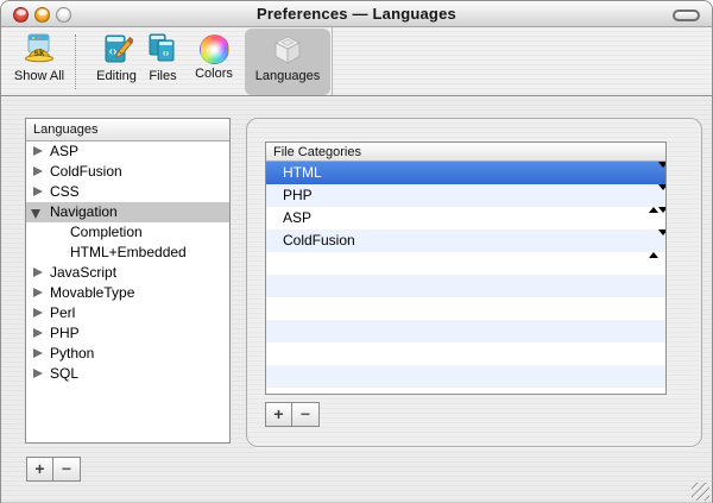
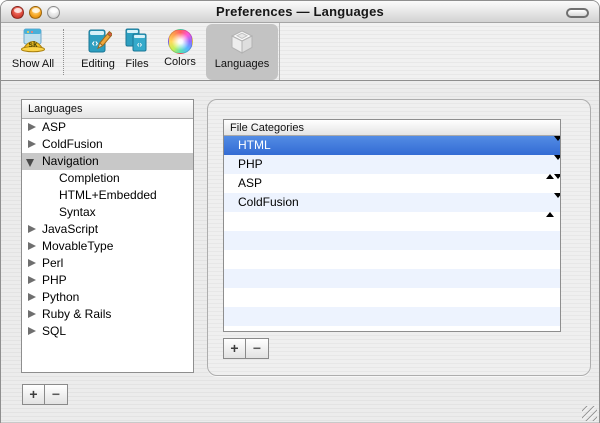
  Preferences — Languages
  sk
  Show All
  ‹›
  Editing
  ‹›
  Files
  Colors
  Languages
  Languages
  ASP
  ColdFusion
- CSS
  Navigation
  Completion
  HTML+Embedded
+ Syntax
  JavaScript
  MovableType
  Perl
  PHP
  Python
+ Ruby & Rails
  SQL
  +
  −
  File Categories
  HTML
  PHP
  ASP
  ColdFusion
  +
  −
